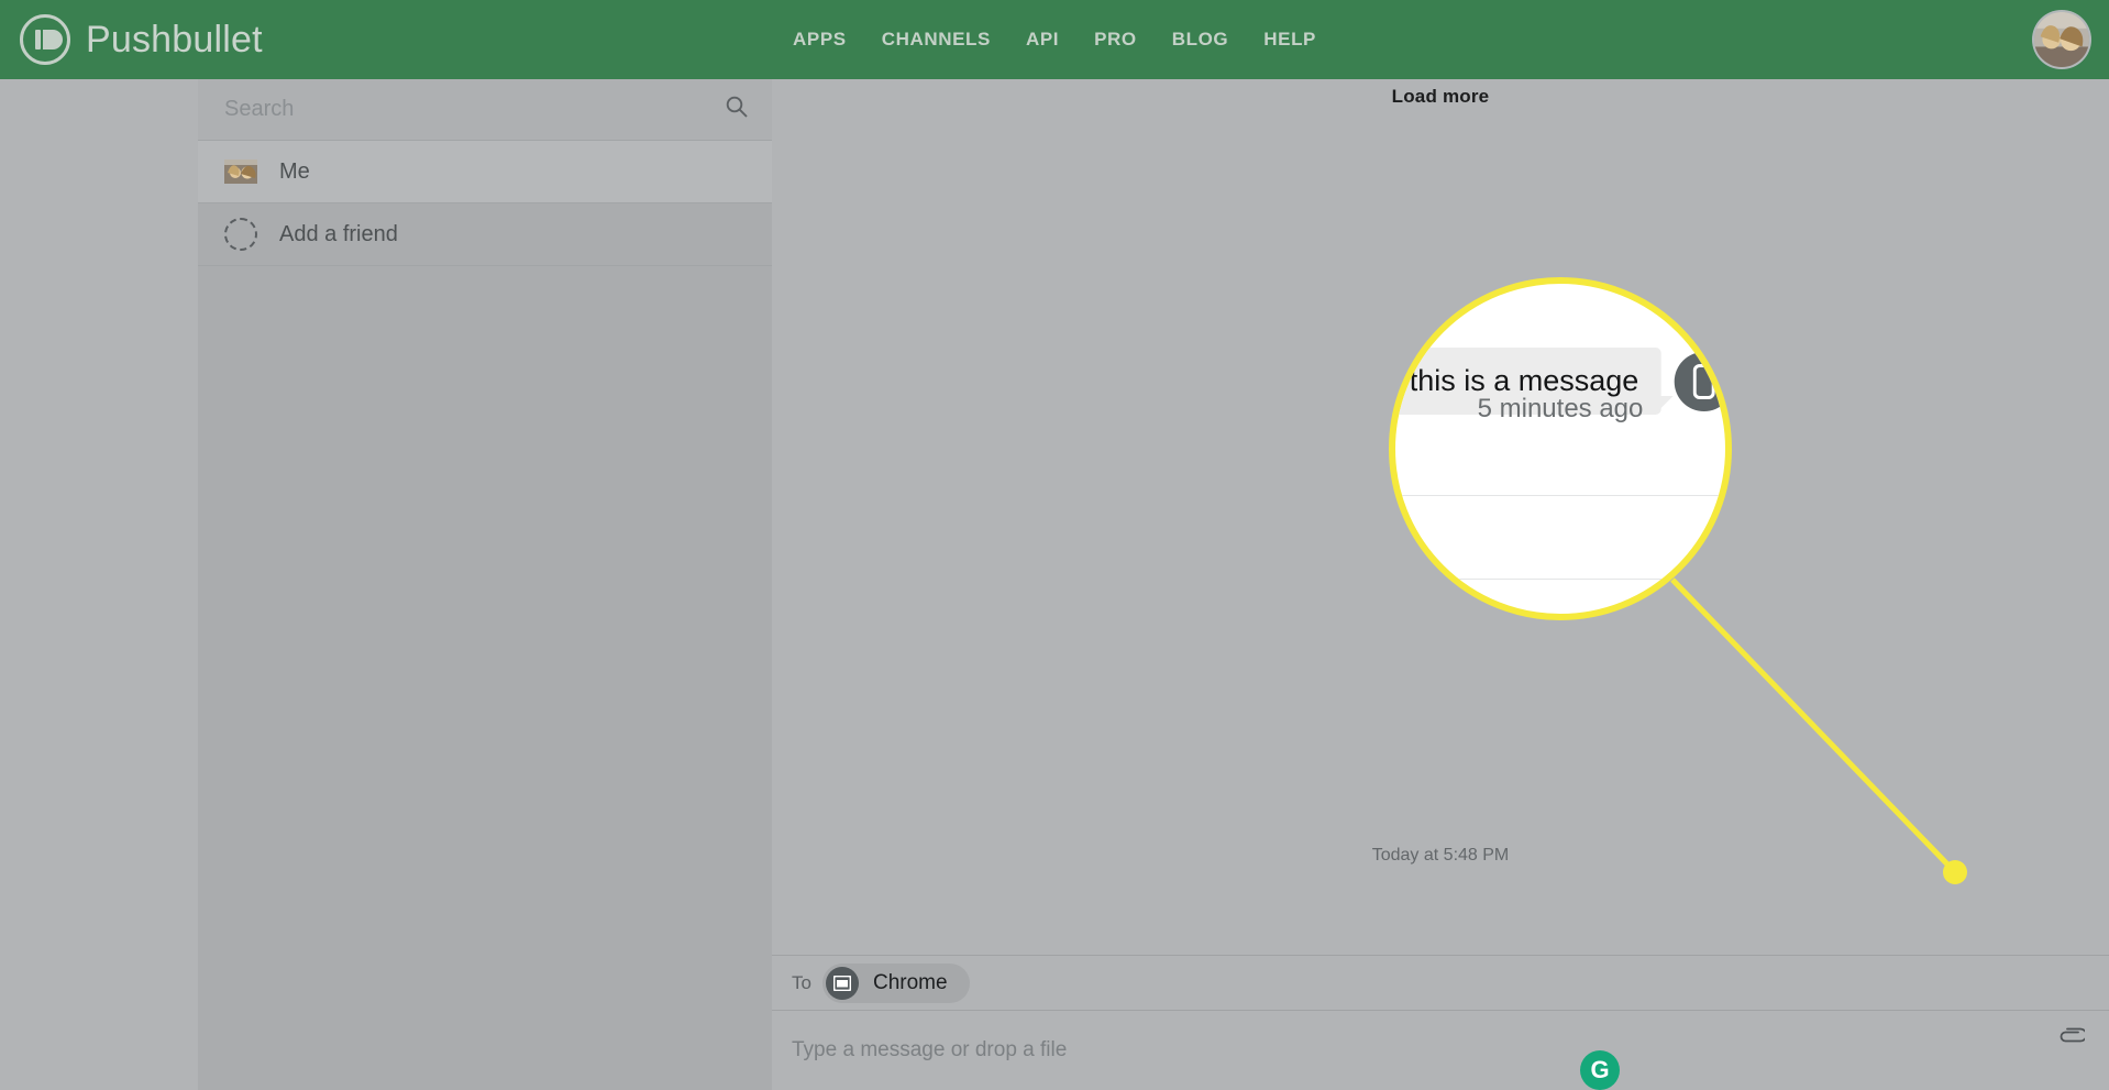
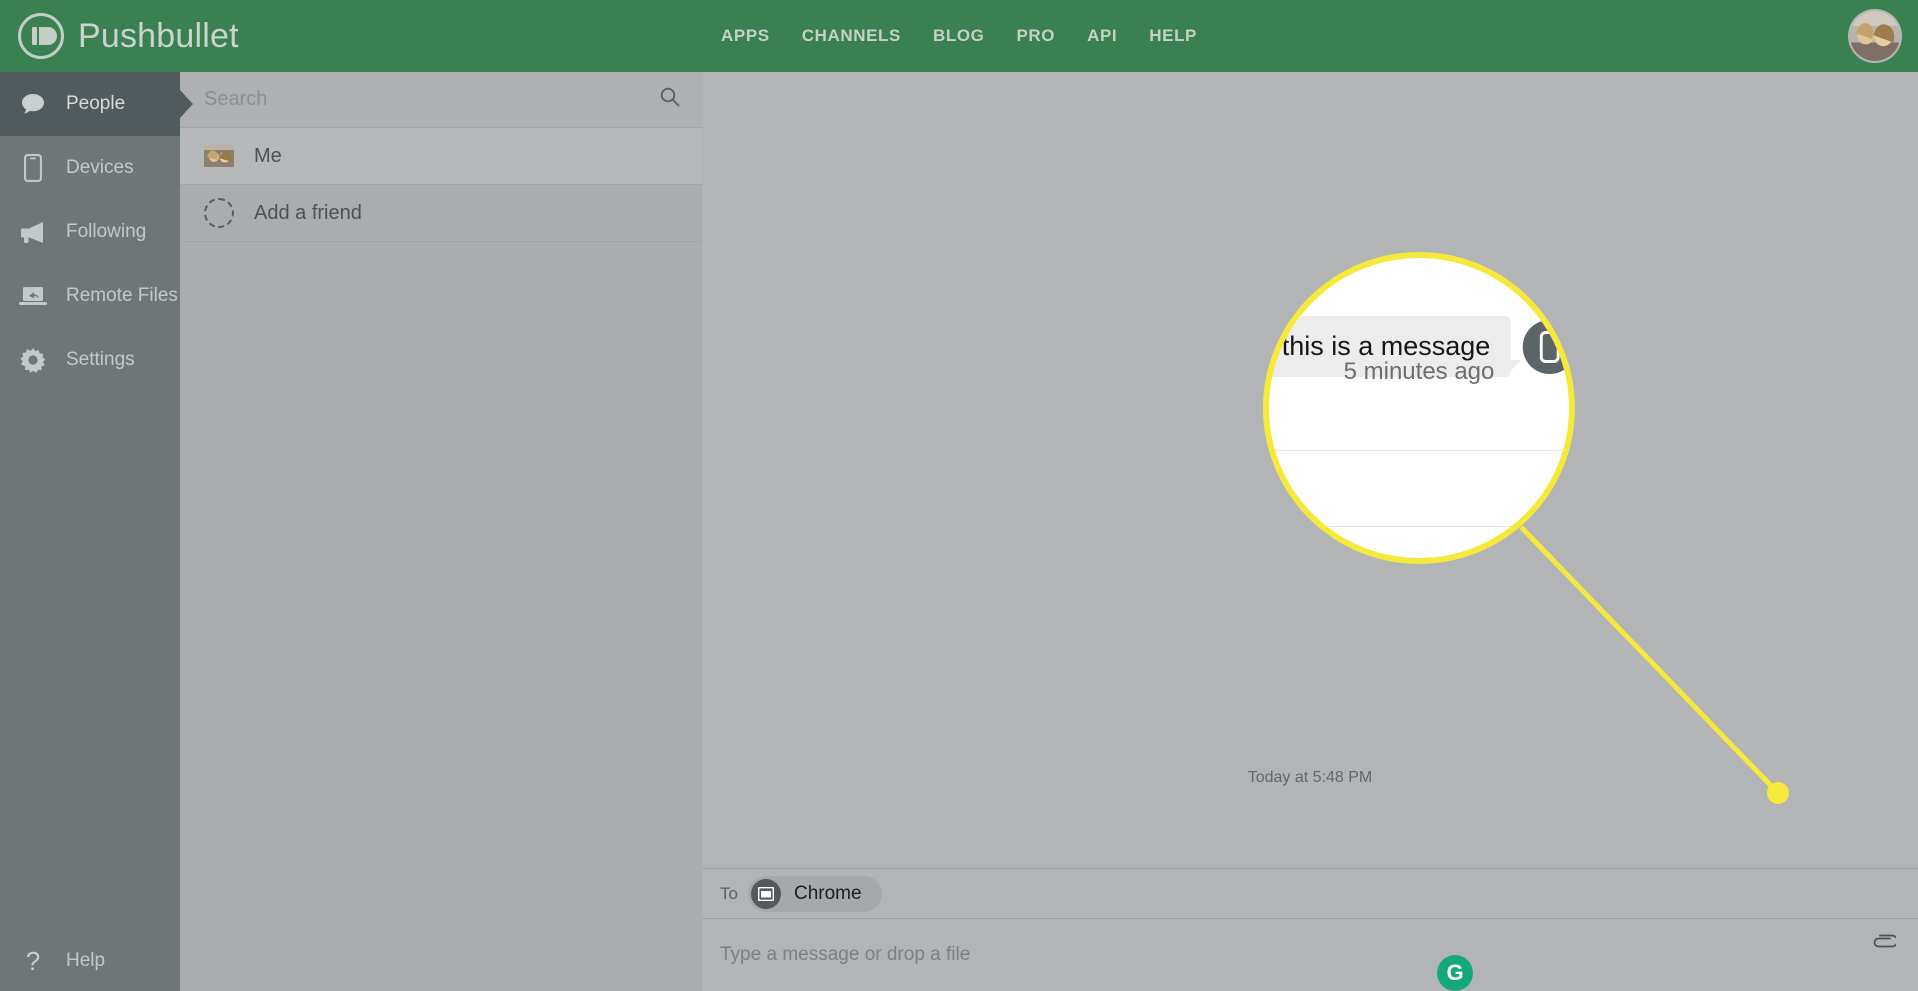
  Pushbullet
  APPS
  CHANNELS
- API
+ BLOG
  PRO
- BLOG
+ API
  HELP
+ People
+ Devices
+ Following
+ Remote Files
+ Settings
+ ?
+ Help
  Search
  Me
  Add a friend
- Load more
  Today at 5:48 PM
  To
  Chrome
  Type a message or drop a file
  G
  this is a message
  5 minutes ago
